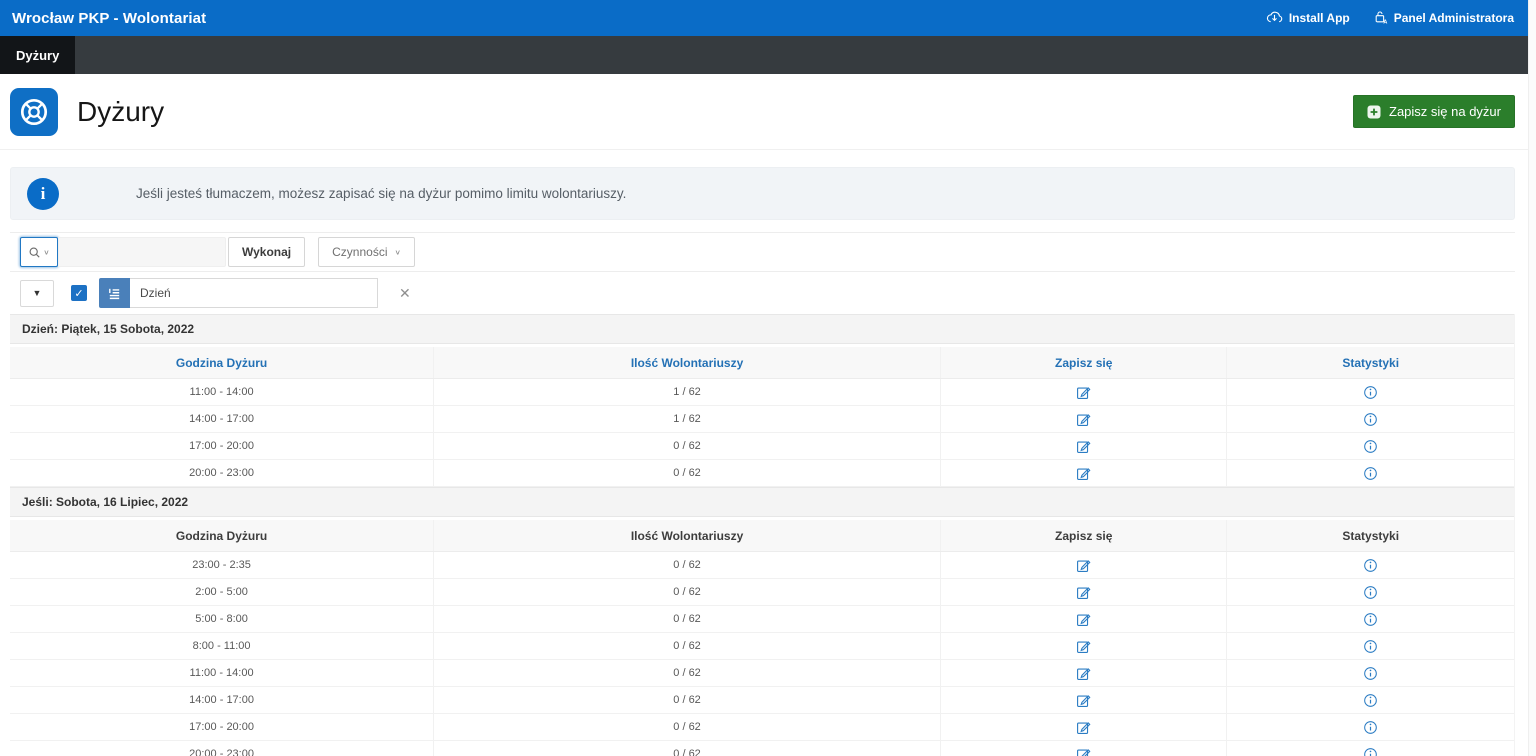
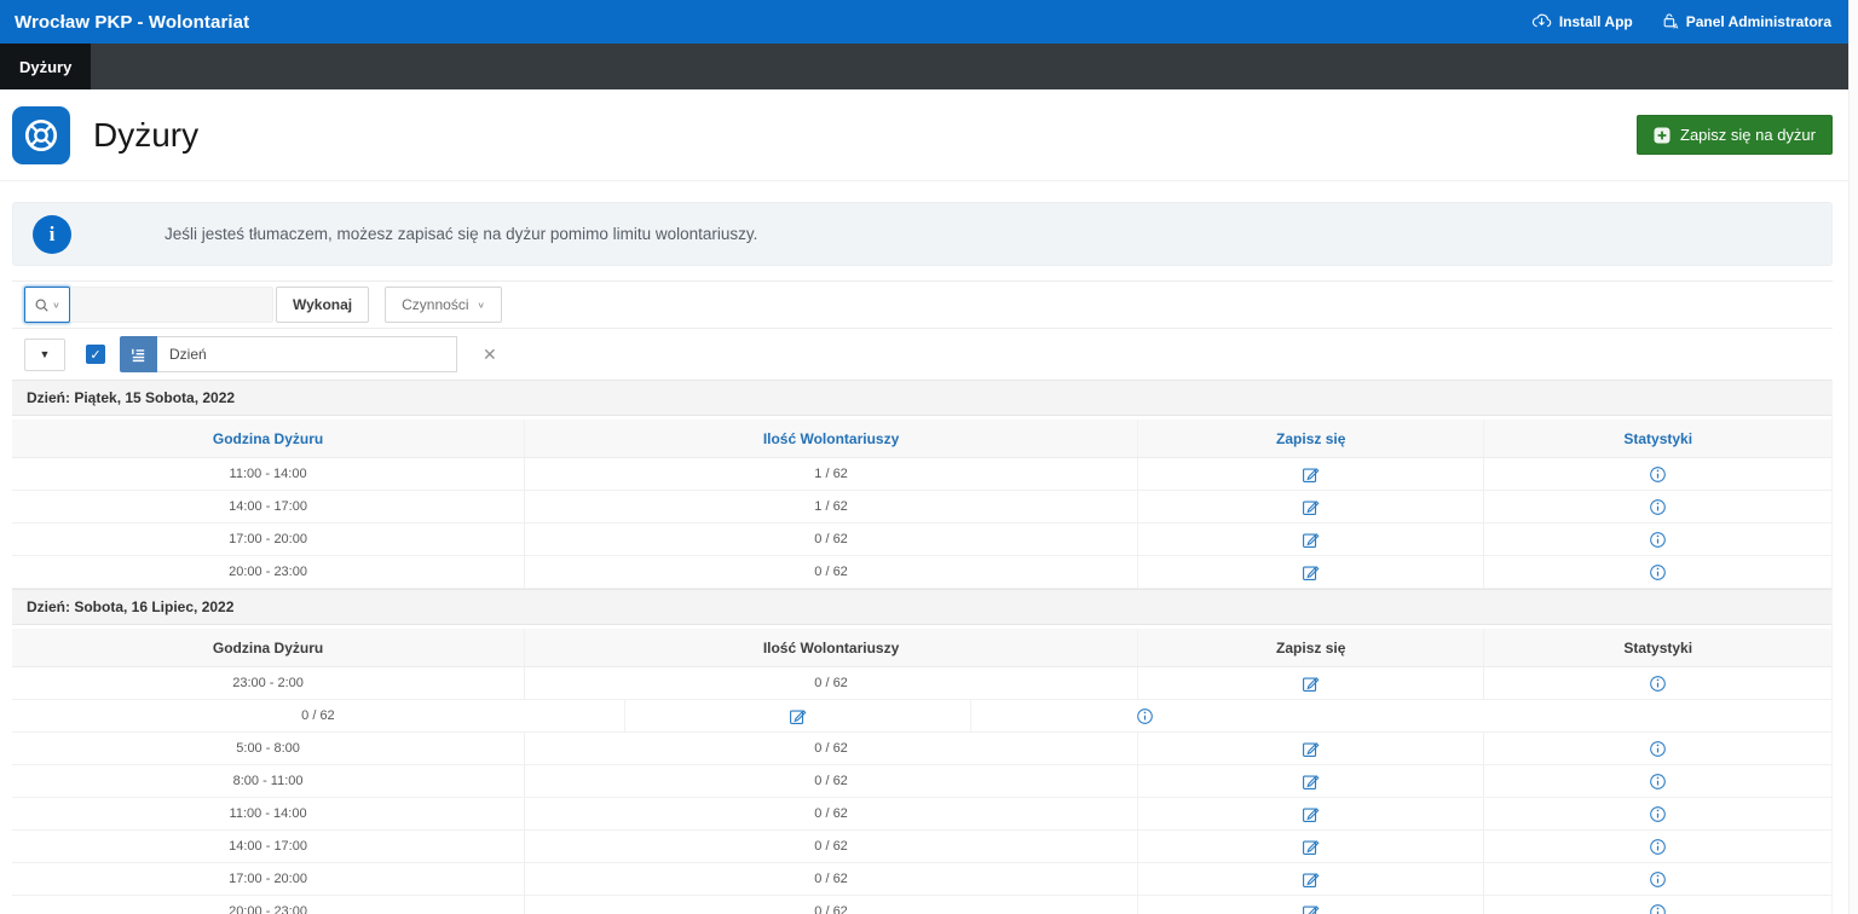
  Wrocław PKP - Wolontariat
  Install App
  Panel Administratora
  Dyżury
  Dyżury
  Zapisz się na dyżur
  i
  Jeśli jesteś tłumaczem, możesz zapisać się na dyżur pomimo limitu wolontariuszy.
  ∨
  Wykonaj
  Czynności
  ∨
  ▼
  ✓
  Dzień
  ✕
  Dzień: Piątek, 15 Sobota, 2022
  Godzina Dyżuru
  Ilość Wolontariuszy
  Zapisz się
  Statystyki
  11:00 - 14:00
  1 / 62
  14:00 - 17:00
  1 / 62
  17:00 - 20:00
  0 / 62
  20:00 - 23:00
  0 / 62
- Jeśli: Sobota, 16 Lipiec, 2022
+ Dzień: Sobota, 16 Lipiec, 2022
  Godzina Dyżuru
  Ilość Wolontariuszy
  Zapisz się
  Statystyki
- 23:00 - 2:35
+ 23:00 - 2:00
  0 / 62
- 2:00 - 5:00
  0 / 62
  5:00 - 8:00
  0 / 62
  8:00 - 11:00
  0 / 62
  11:00 - 14:00
  0 / 62
  14:00 - 17:00
  0 / 62
  17:00 - 20:00
  0 / 62
  20:00 - 23:00
  0 / 62
